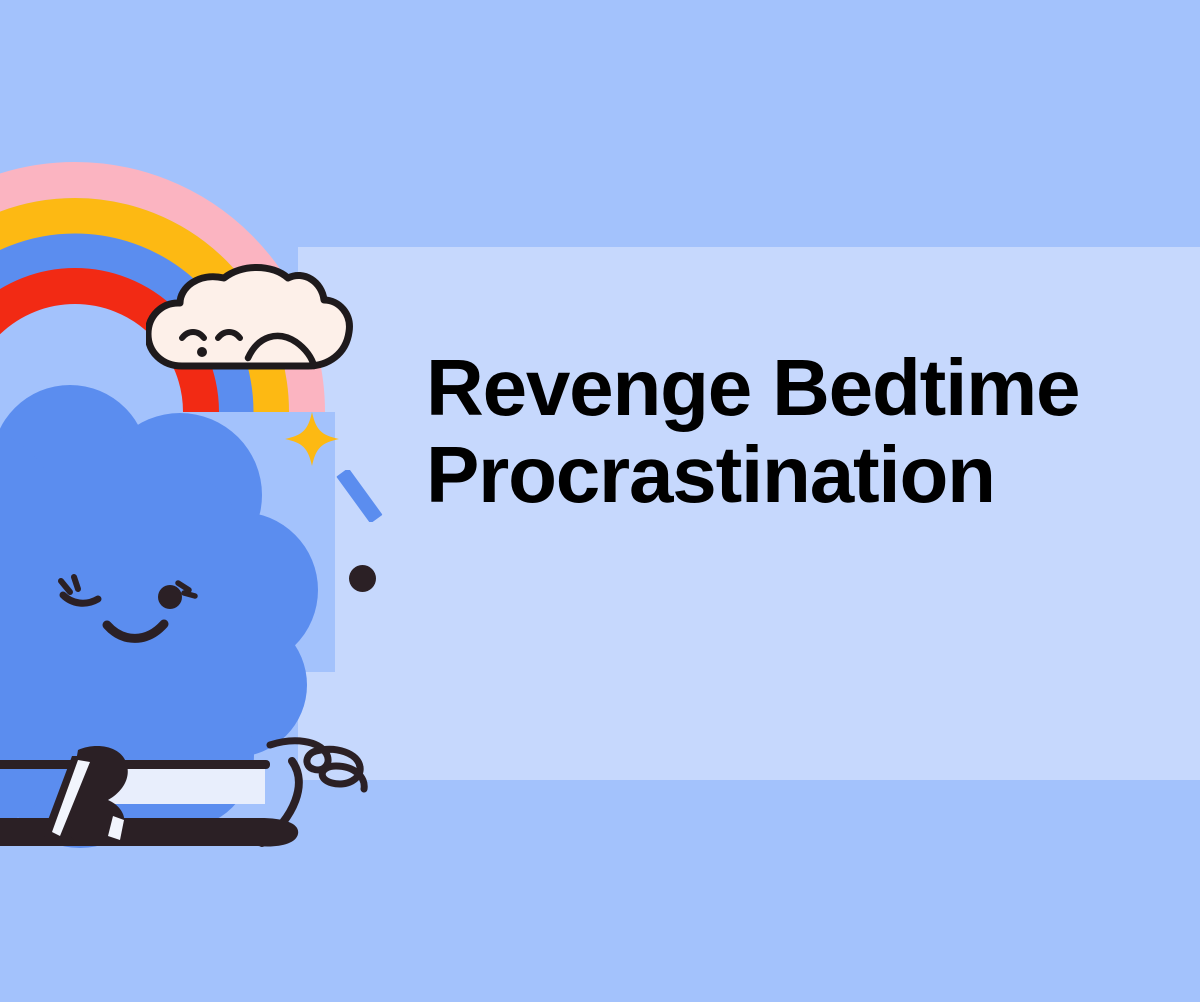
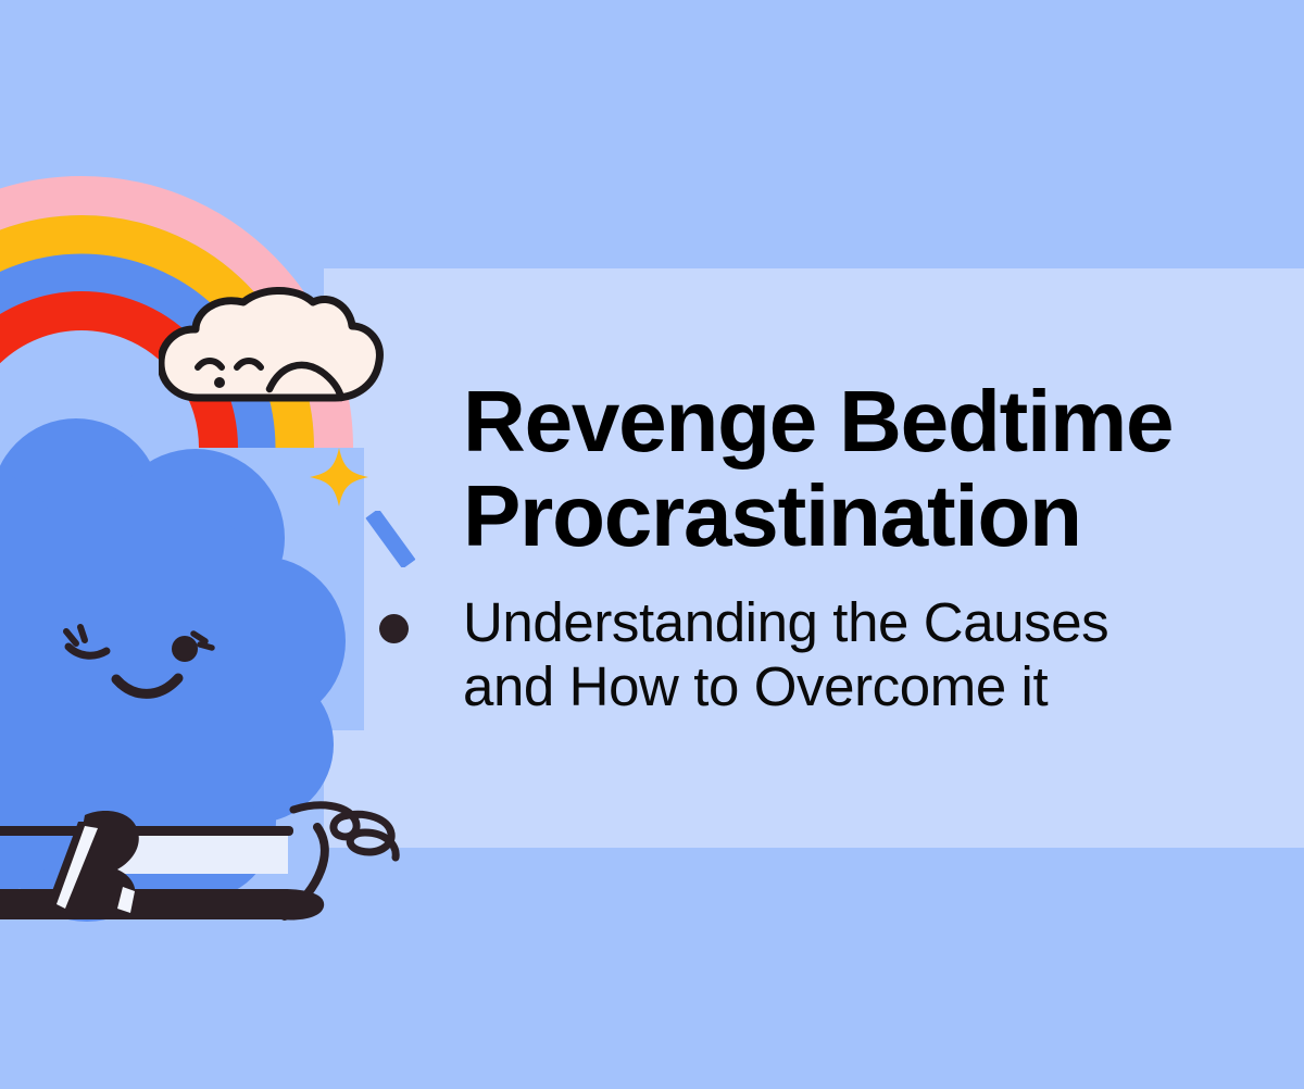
  Revenge Bedtime
  Procrastination
+ Understanding the Causes
+ and How to Overcome it
